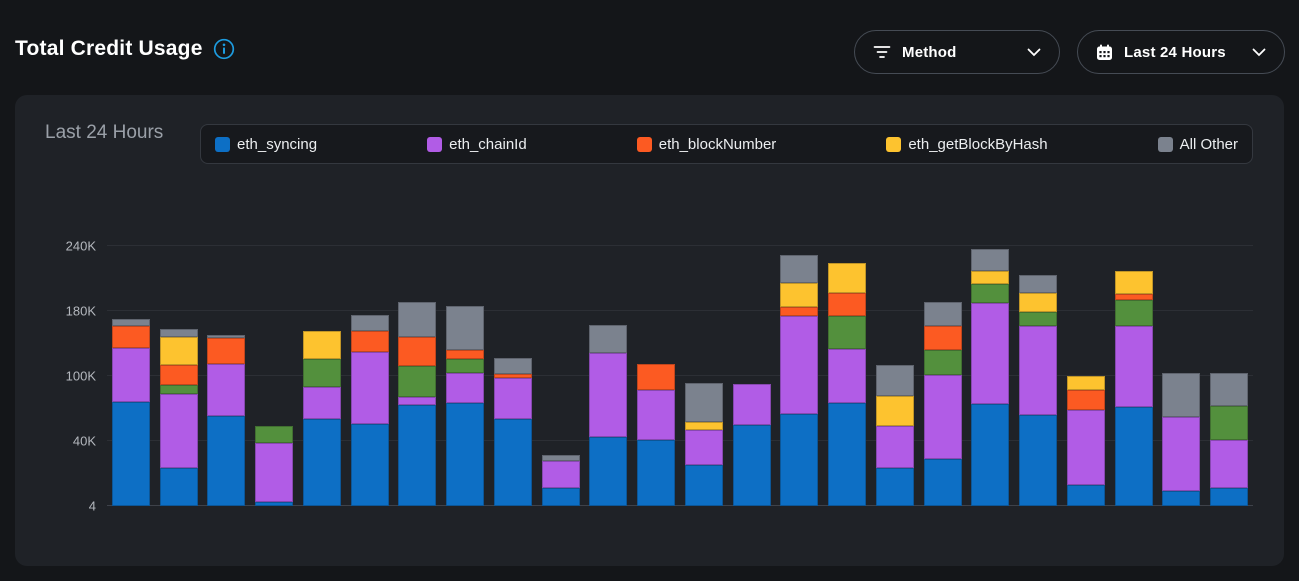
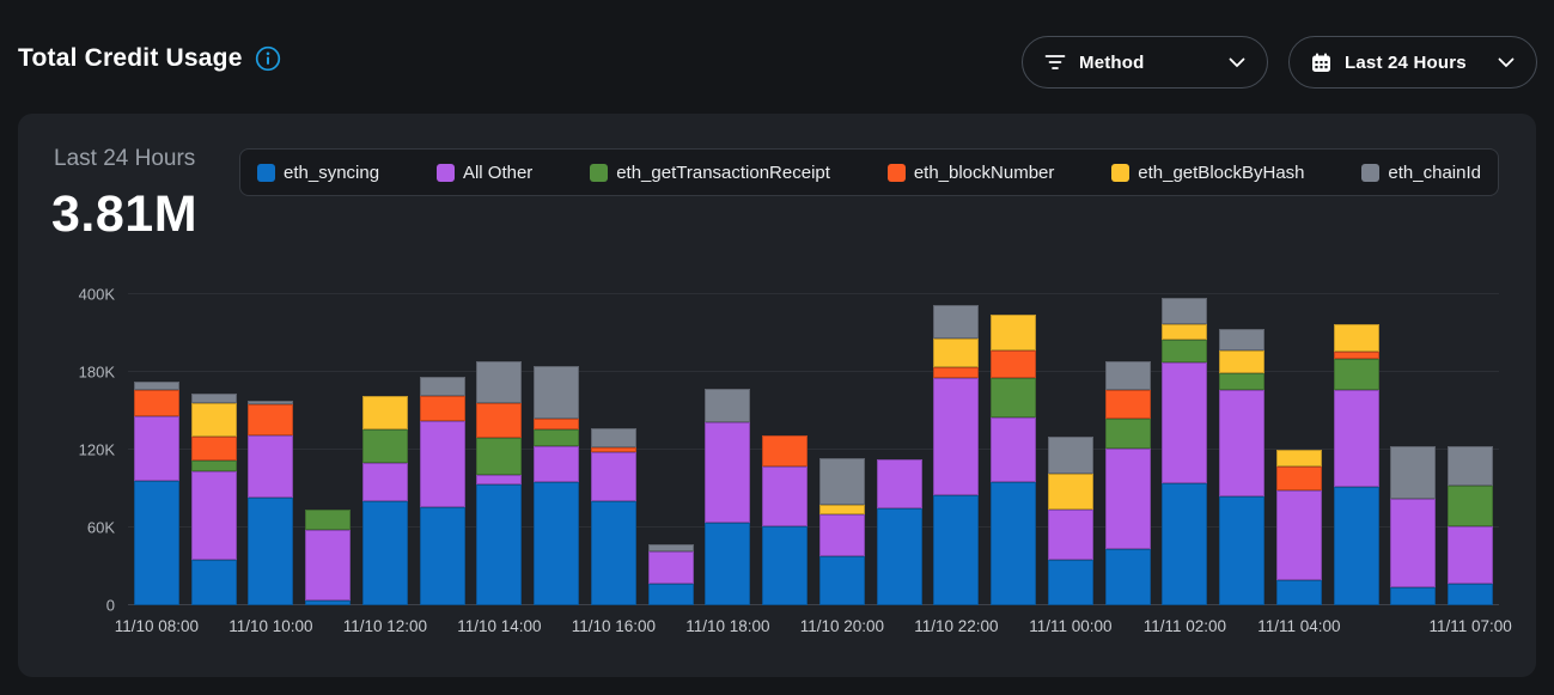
  Total Credit Usage
  Method
  Last 24 Hours
  Last 24 Hours
+ 3.81M
  eth_syncing
- eth_chainId
+ All Other
+ eth_getTransactionReceipt
  eth_blockNumber
  eth_getBlockByHash
- All Other
+ eth_chainId
+ 11/10 08:00
+ 11/10 10:00
+ 11/10 12:00
+ 11/10 14:00
+ 11/10 16:00
+ 11/10 18:00
+ 11/10 20:00
+ 11/10 22:00
+ 11/11 00:00
+ 11/11 02:00
+ 11/11 04:00
+ 11/11 07:00
- 4
+ 0
- 40K
+ 60K
- 100K
+ 120K
  180K
- 240K
+ 400K
